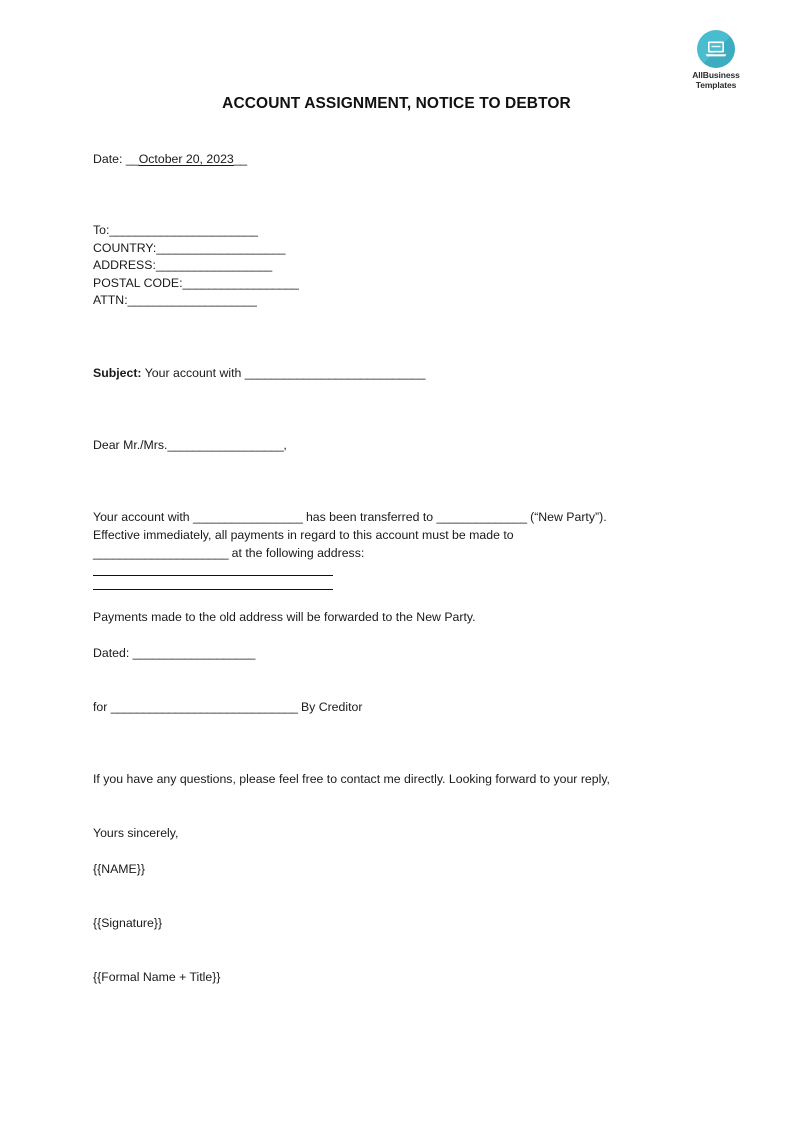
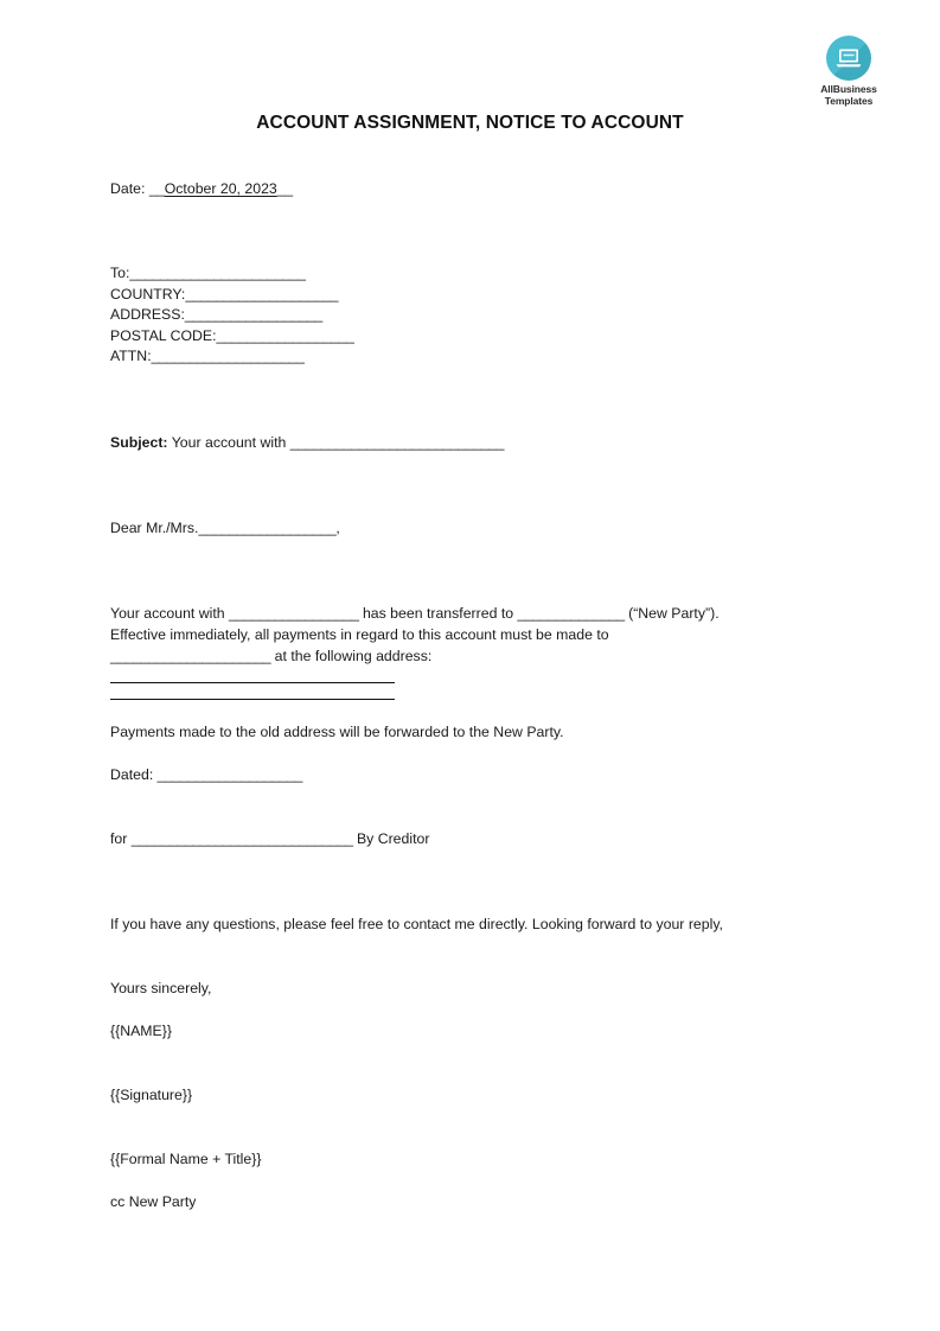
  AllBusiness
  Templates
- ACCOUNT ASSIGNMENT, NOTICE TO DEBTOR
+ ACCOUNT ASSIGNMENT, NOTICE TO ACCOUNT
  Date: __October 20, 2023__
  To:_______________________
  COUNTRY:____________________
  ADDRESS:__________________
  POSTAL CODE:__________________
  ATTN:____________________
  Subject: Your account with ____________________________
  Dear Mr./Mrs.__________________,
  Your account with _________________ has been transferred to ______________ (“New Party”).
  Effective immediately, all payments in regard to this account must be made to
  _____________________ at the following address:
  Payments made to the old address will be forwarded to the New Party.
  Dated: ___________________
  for _____________________________ By Creditor
  If you have any questions, please feel free to contact me directly. Looking forward to your reply,
  Yours sincerely,
  {{NAME}}
  {{Signature}}
  {{Formal Name + Title}}
+ cc New Party
